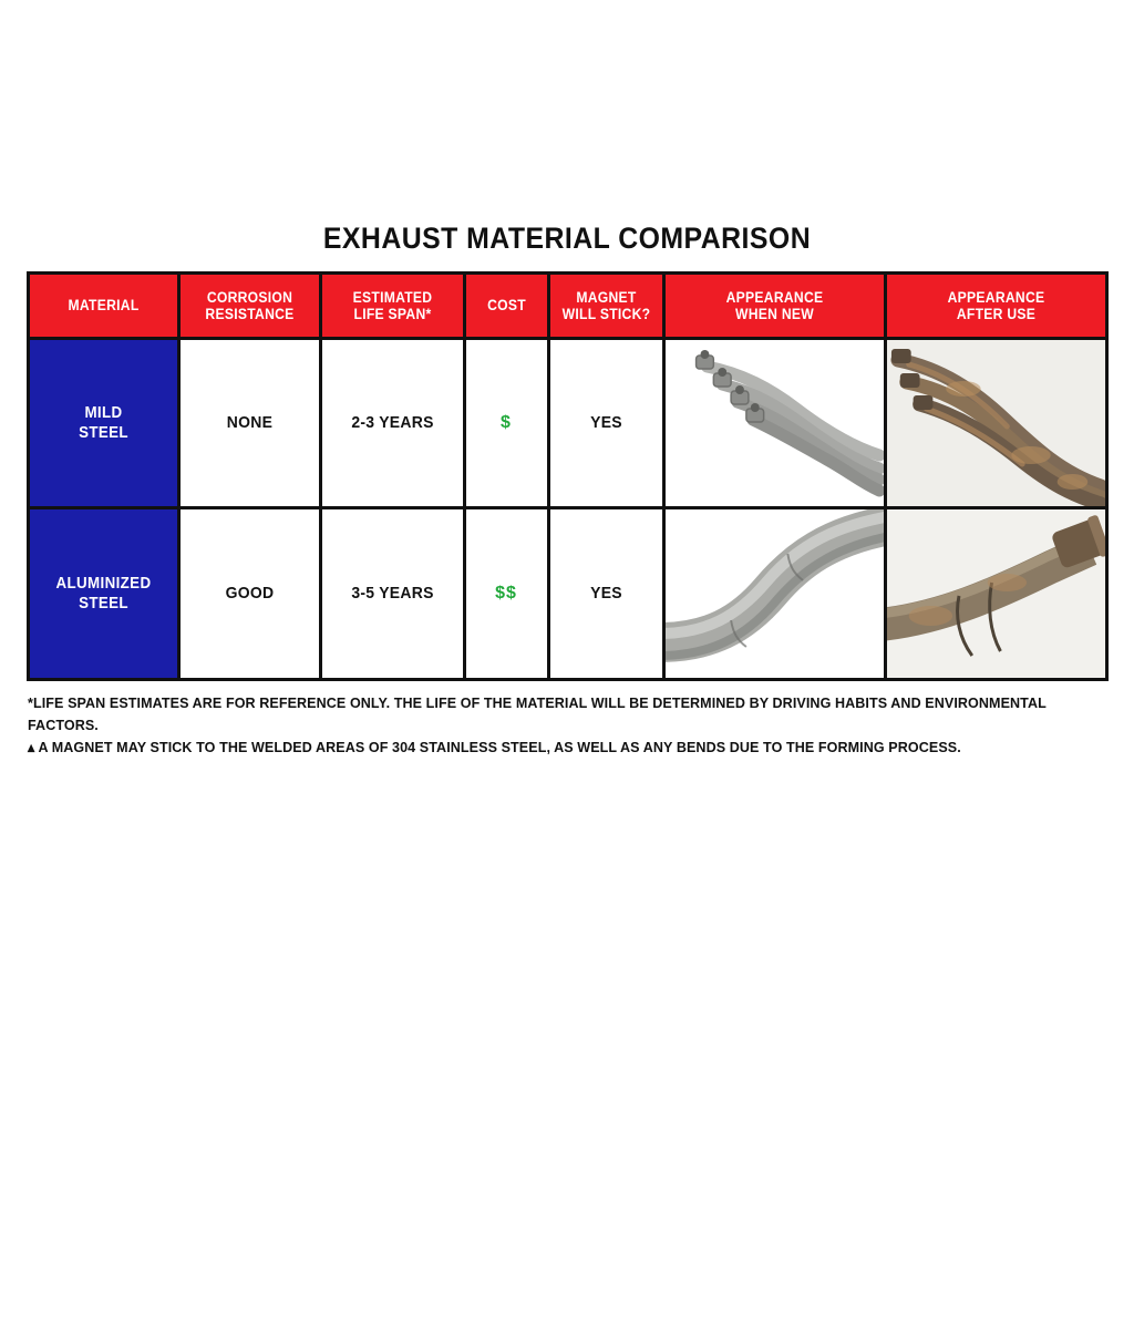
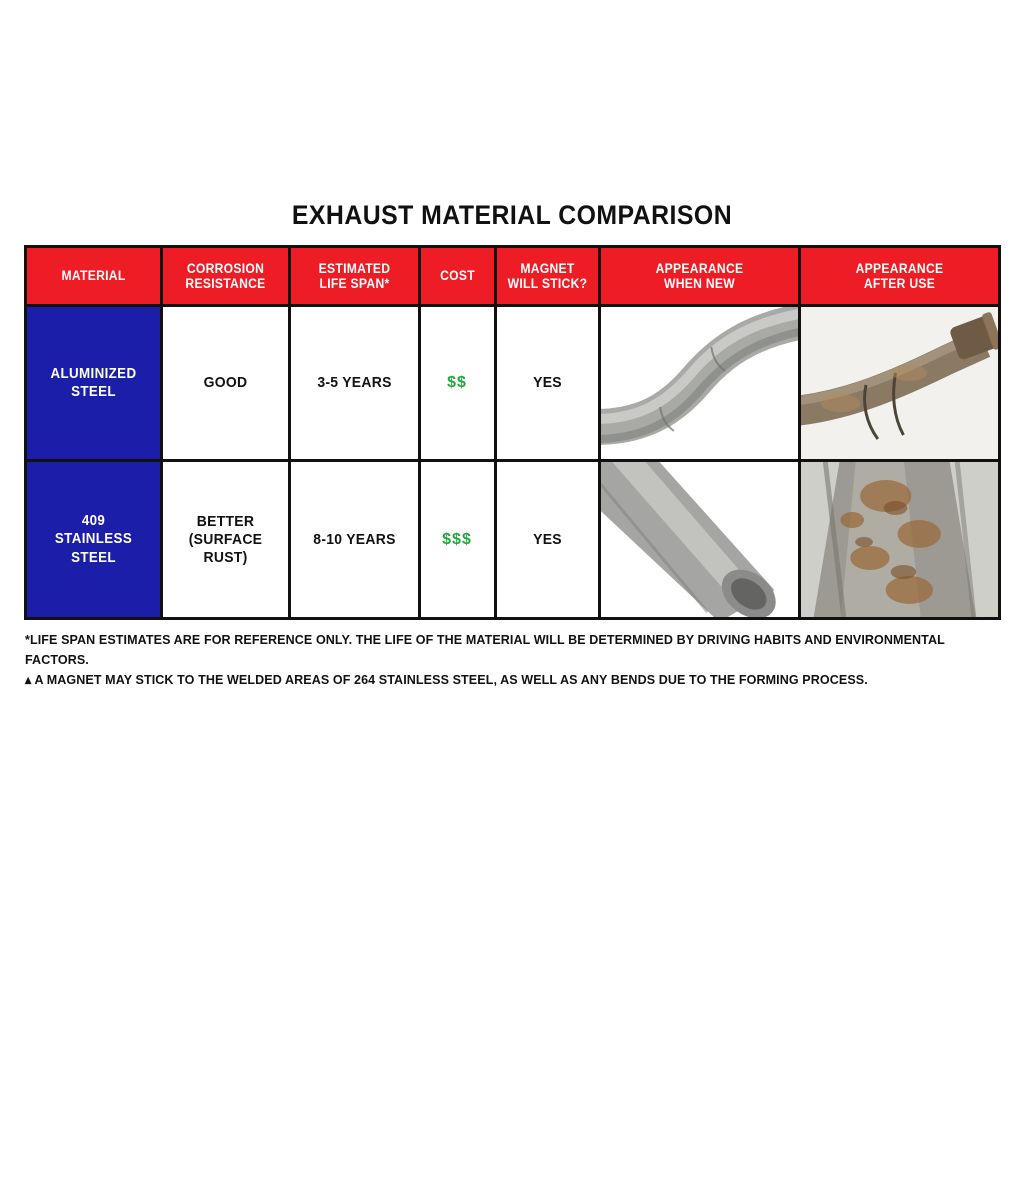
  EXHAUST MATERIAL COMPARISON
  MATERIAL	CORROSION RESISTANCE	ESTIMATED LIFE SPAN*	COST	MAGNET WILL STICK?	APPEARANCE WHEN NEW	APPEARANCE AFTER USE
- MILD STEEL	NONE	2-3 YEARS	$	YES
  ALUMINIZED STEEL	GOOD	3-5 YEARS	$$	YES
+ 409 STAINLESS STEEL	BETTER (SURFACE RUST)	8-10 YEARS	$$$	YES
  *LIFE SPAN ESTIMATES ARE FOR REFERENCE ONLY. THE LIFE OF THE MATERIAL WILL BE DETERMINED BY DRIVING HABITS AND ENVIRONMENTAL FACTORS.
- ▴ A MAGNET MAY STICK TO THE WELDED AREAS OF 304 STAINLESS STEEL, AS WELL AS ANY BENDS DUE TO THE FORMING PROCESS.
+ ▴ A MAGNET MAY STICK TO THE WELDED AREAS OF 264 STAINLESS STEEL, AS WELL AS ANY BENDS DUE TO THE FORMING PROCESS.
